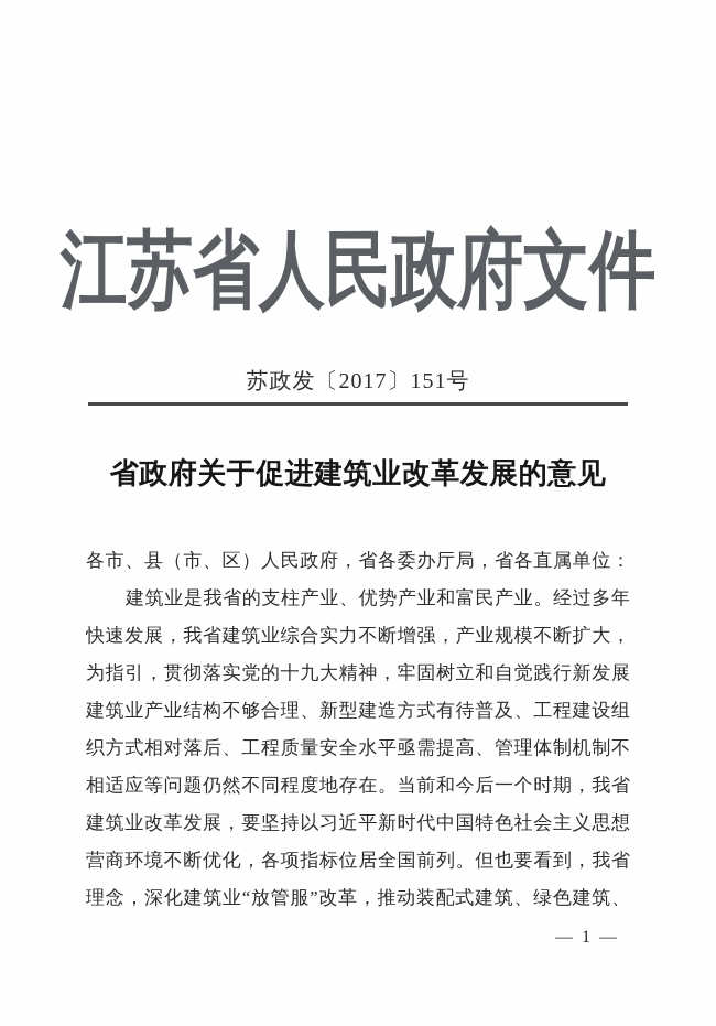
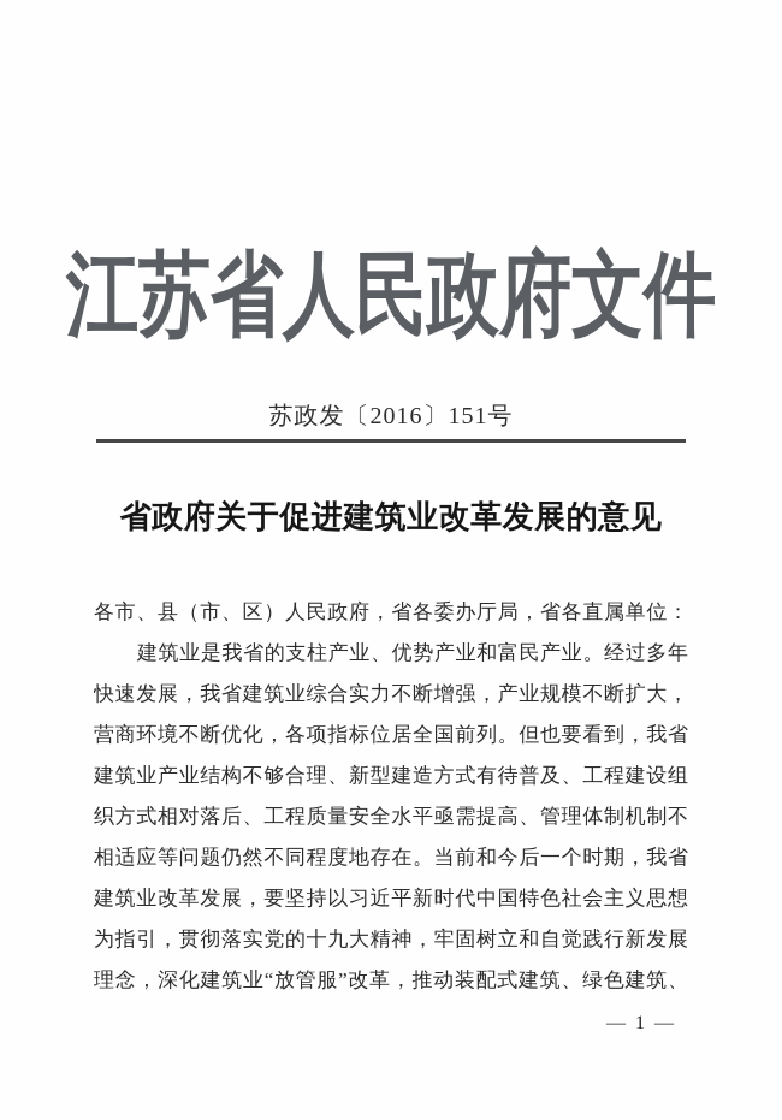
  江苏省人民政府文件
- 苏政发〔2017〕151号
+ 苏政发〔2016〕151号
  省政府关于促进建筑业改革发展的意见
  各市、县（市、区）人民政府，省各委办厅局，省各直属单位：
  建筑业是我省的支柱产业、优势产业和富民产业。经过多年
  快速发展，我省建筑业综合实力不断增强，产业规模不断扩大，
- 为指引，贯彻落实党的十九大精神，牢固树立和自觉践行新发展
+ 营商环境不断优化，各项指标位居全国前列。但也要看到，我省
  建筑业产业结构不够合理、新型建造方式有待普及、工程建设组
  织方式相对落后、工程质量安全水平亟需提高、管理体制机制不
  相适应等问题仍然不同程度地存在。当前和今后一个时期，我省
  建筑业改革发展，要坚持以习近平新时代中国特色社会主义思想
- 营商环境不断优化，各项指标位居全国前列。但也要看到，我省
+ 为指引，贯彻落实党的十九大精神，牢固树立和自觉践行新发展
  理念，深化建筑业“放管服”改革，推动装配式建筑、绿色建筑、
  — 1 —
